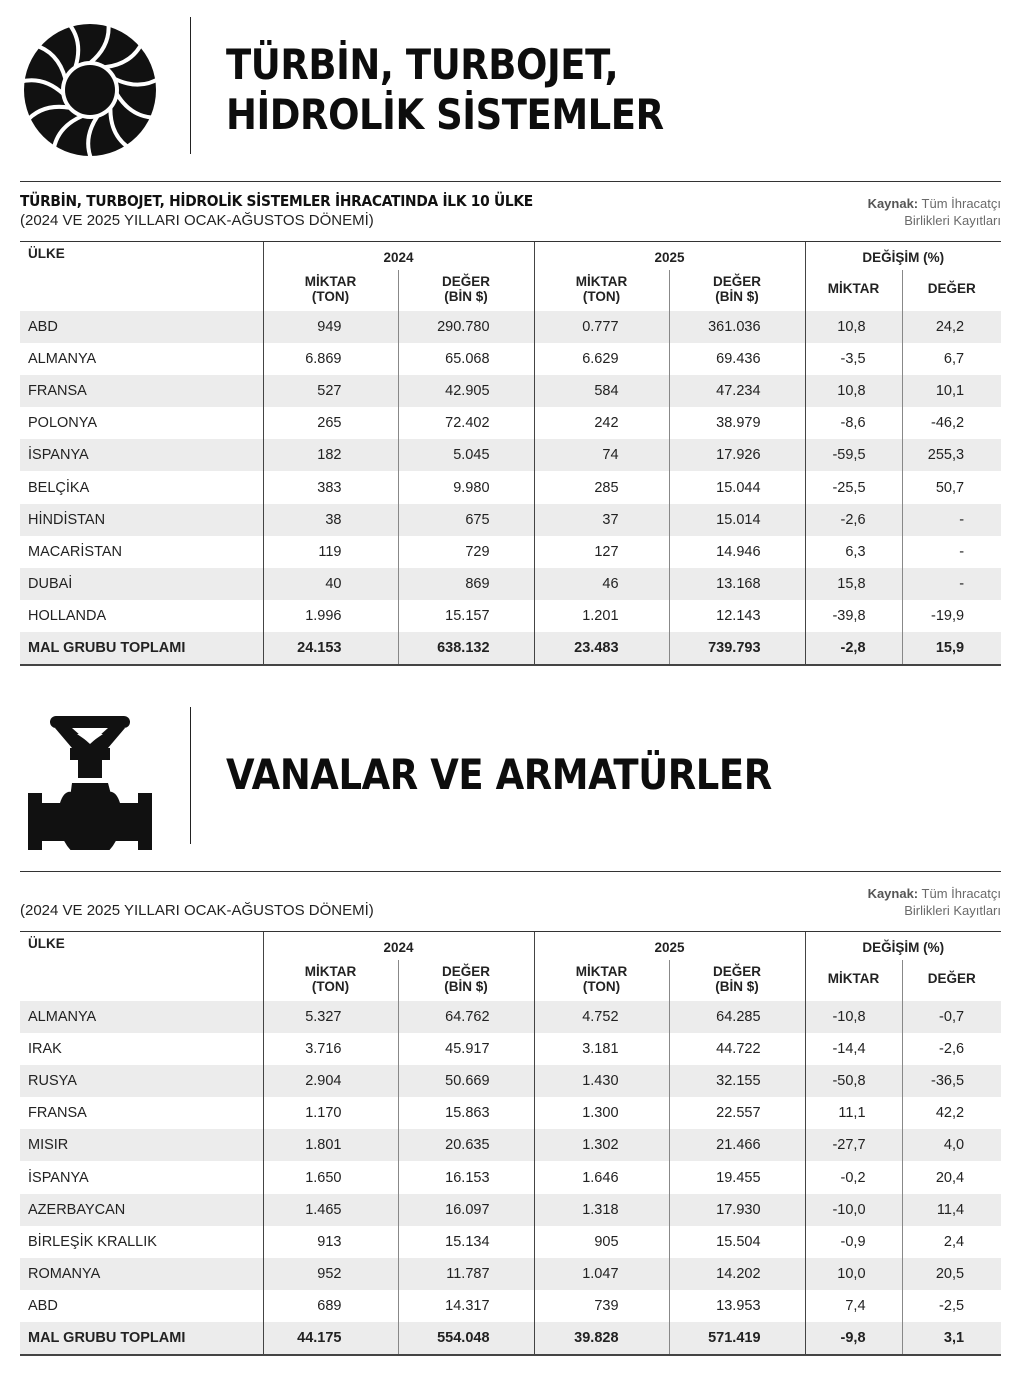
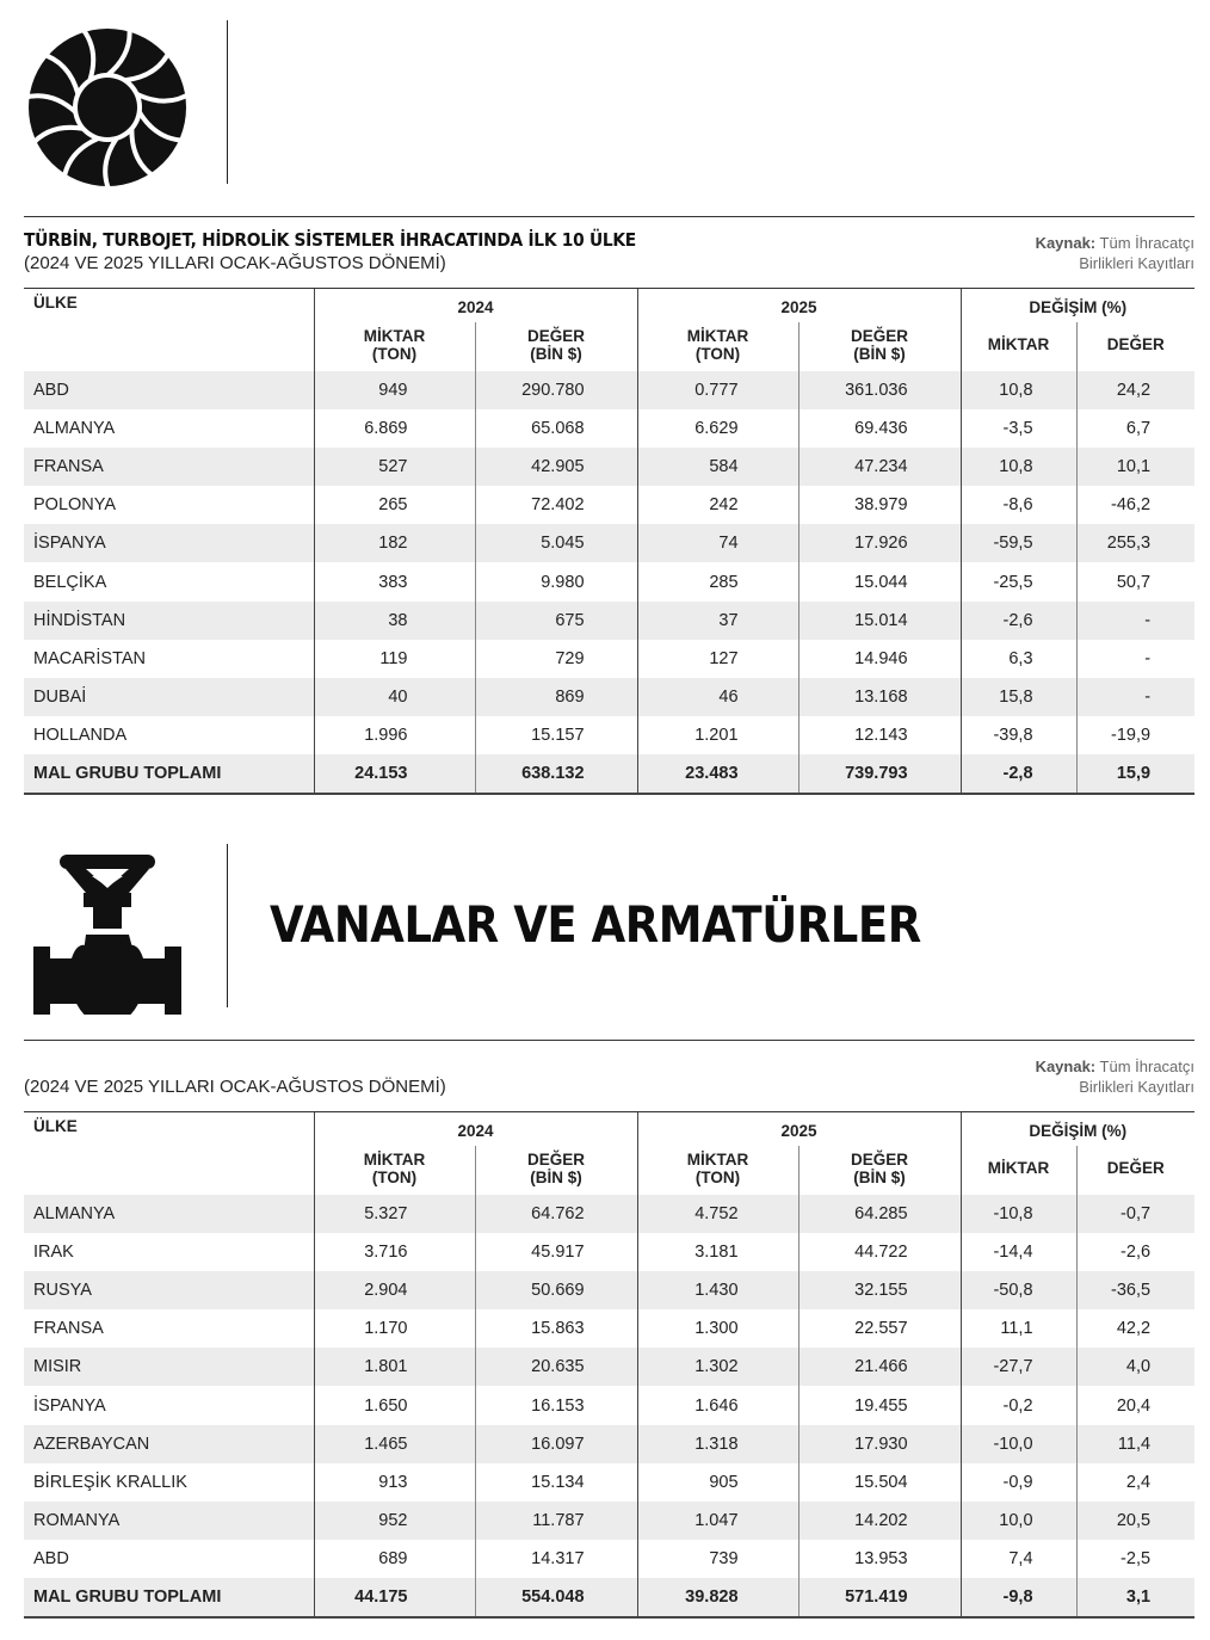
- TÜRBİN, TURBOJET,
- HİDROLİK SİSTEMLER
  TÜRBİN, TURBOJET, HİDROLİK SİSTEMLER İHRACATINDA İLK 10 ÜLKE
  (2024 VE 2025 YILLARI OCAK-AĞUSTOS DÖNEMİ)
  Kaynak: Tüm İhracatçı
  Birlikleri Kayıtları
  ÜLKE	2024	2025	DEĞİŞİM (%)
  MİKTAR(TON)	DEĞER(BİN $)	MİKTAR(TON)	DEĞER(BİN $)	MİKTAR	DEĞER
  ABD	949	290.780	0.777	361.036	10,8	24,2
  ALMANYA	6.869	65.068	6.629	69.436	-3,5	6,7
  FRANSA	527	42.905	584	47.234	10,8	10,1
  POLONYA	265	72.402	242	38.979	-8,6	-46,2
  İSPANYA	182	5.045	74	17.926	-59,5	255,3
  BELÇİKA	383	9.980	285	15.044	-25,5	50,7
  HİNDİSTAN	38	675	37	15.014	-2,6	-
  MACARİSTAN	119	729	127	14.946	6,3	-
  DUBAİ	40	869	46	13.168	15,8	-
  HOLLANDA	1.996	15.157	1.201	12.143	-39,8	-19,9
  MAL GRUBU TOPLAMI	24.153	638.132	23.483	739.793	-2,8	15,9
  VANALAR VE ARMATÜRLER
  (2024 VE 2025 YILLARI OCAK-AĞUSTOS DÖNEMİ)
  Kaynak: Tüm İhracatçı
  Birlikleri Kayıtları
  ÜLKE	2024	2025	DEĞİŞİM (%)
  MİKTAR(TON)	DEĞER(BİN $)	MİKTAR(TON)	DEĞER(BİN $)	MİKTAR	DEĞER
  ALMANYA	5.327	64.762	4.752	64.285	-10,8	-0,7
  IRAK	3.716	45.917	3.181	44.722	-14,4	-2,6
  RUSYA	2.904	50.669	1.430	32.155	-50,8	-36,5
  FRANSA	1.170	15.863	1.300	22.557	11,1	42,2
  MISIR	1.801	20.635	1.302	21.466	-27,7	4,0
  İSPANYA	1.650	16.153	1.646	19.455	-0,2	20,4
  AZERBAYCAN	1.465	16.097	1.318	17.930	-10,0	11,4
  BİRLEŞİK KRALLIK	913	15.134	905	15.504	-0,9	2,4
  ROMANYA	952	11.787	1.047	14.202	10,0	20,5
  ABD	689	14.317	739	13.953	7,4	-2,5
  MAL GRUBU TOPLAMI	44.175	554.048	39.828	571.419	-9,8	3,1
